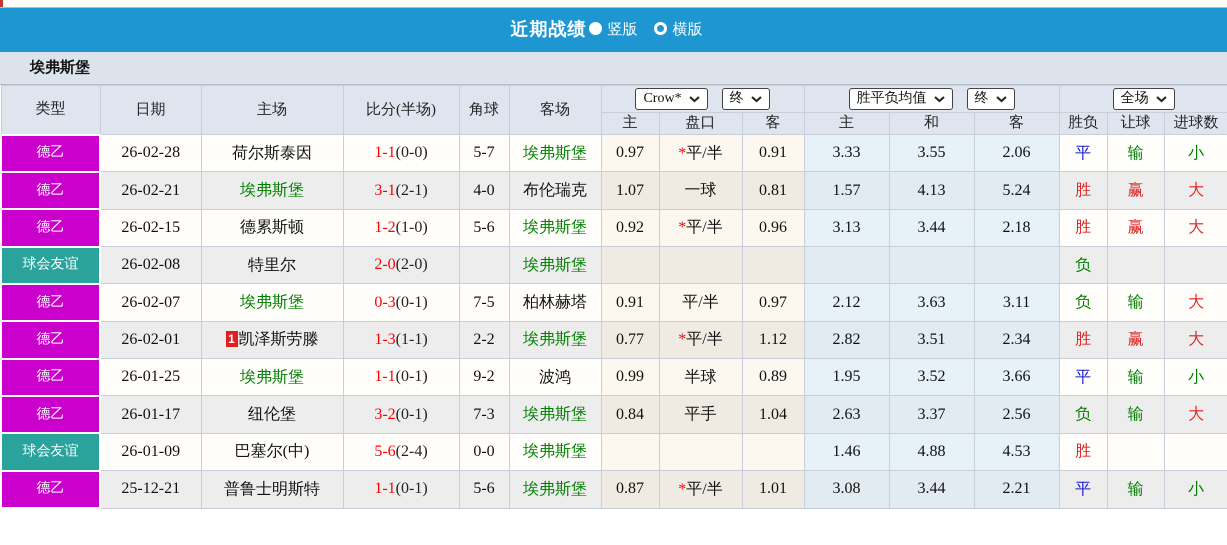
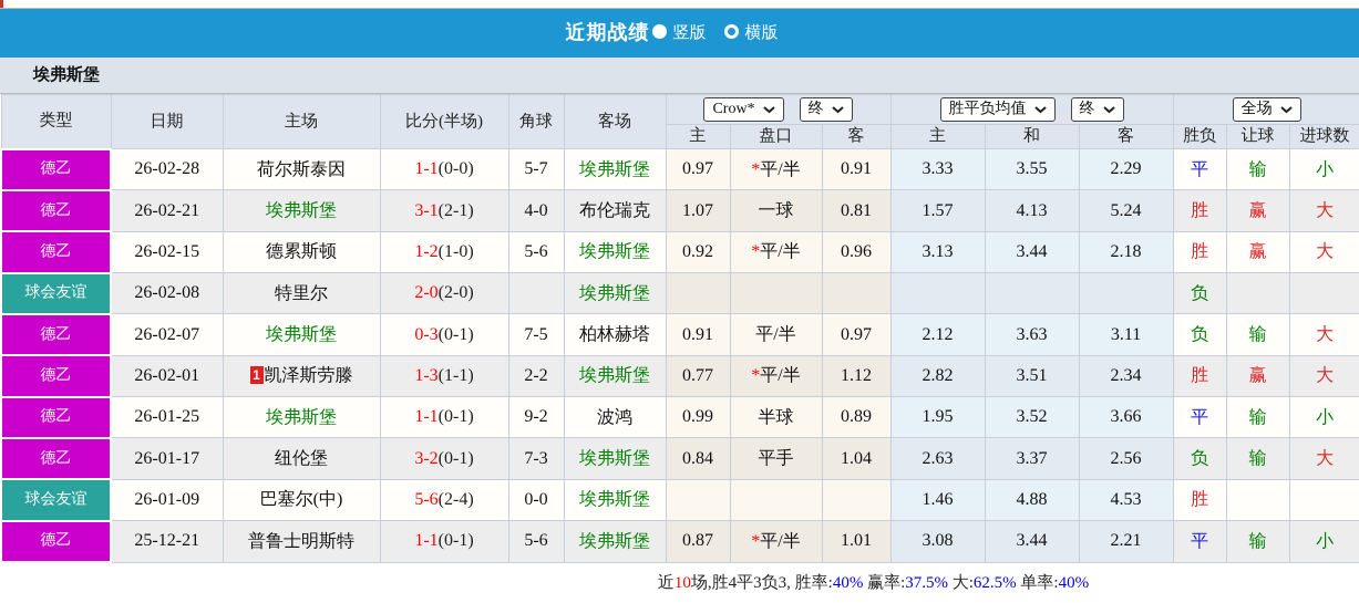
  近期战绩
  竖版 横版
  埃弗斯堡
  类型	日期	主场	比分(半场)	角球	客场	Crow* 终	胜平负均值 终	全场
  主	盘口	客	主	和	客	胜负	让球	进球数
- 德乙	26-02-28	荷尔斯泰因	1-1(0-0)	5-7	埃弗斯堡	0.97	*平/半	0.91	3.33	3.55	2.06	平	输	小
+ 德乙	26-02-28	荷尔斯泰因	1-1(0-0)	5-7	埃弗斯堡	0.97	*平/半	0.91	3.33	3.55	2.29	平	输	小
  德乙	26-02-21	埃弗斯堡	3-1(2-1)	4-0	布伦瑞克	1.07	一球	0.81	1.57	4.13	5.24	胜	赢	大
  德乙	26-02-15	德累斯顿	1-2(1-0)	5-6	埃弗斯堡	0.92	*平/半	0.96	3.13	3.44	2.18	胜	赢	大
  球会友谊	26-02-08	特里尔	2-0(2-0)		埃弗斯堡							负
  德乙	26-02-07	埃弗斯堡	0-3(0-1)	7-5	柏林赫塔	0.91	平/半	0.97	2.12	3.63	3.11	负	输	大
  德乙	26-02-01	1 凯泽斯劳滕	1-3(1-1)	2-2	埃弗斯堡	0.77	*平/半	1.12	2.82	3.51	2.34	胜	赢	大
  德乙	26-01-25	埃弗斯堡	1-1(0-1)	9-2	波鸿	0.99	半球	0.89	1.95	3.52	3.66	平	输	小
  德乙	26-01-17	纽伦堡	3-2(0-1)	7-3	埃弗斯堡	0.84	平手	1.04	2.63	3.37	2.56	负	输	大
  球会友谊	26-01-09	巴塞尔(中)	5-6(2-4)	0-0	埃弗斯堡				1.46	4.88	4.53	胜
  德乙	25-12-21	普鲁士明斯特	1-1(0-1)	5-6	埃弗斯堡	0.87	*平/半	1.01	3.08	3.44	2.21	平	输	小
+ 近10场,胜4平3负3, 胜率:40% 赢率:37.5% 大:62.5% 单率:40%
